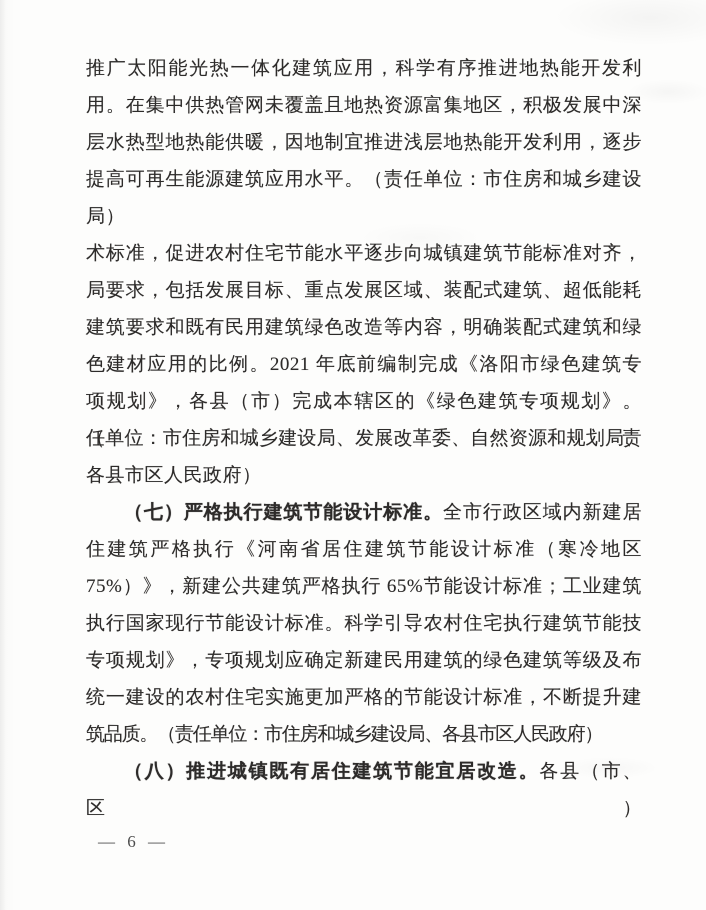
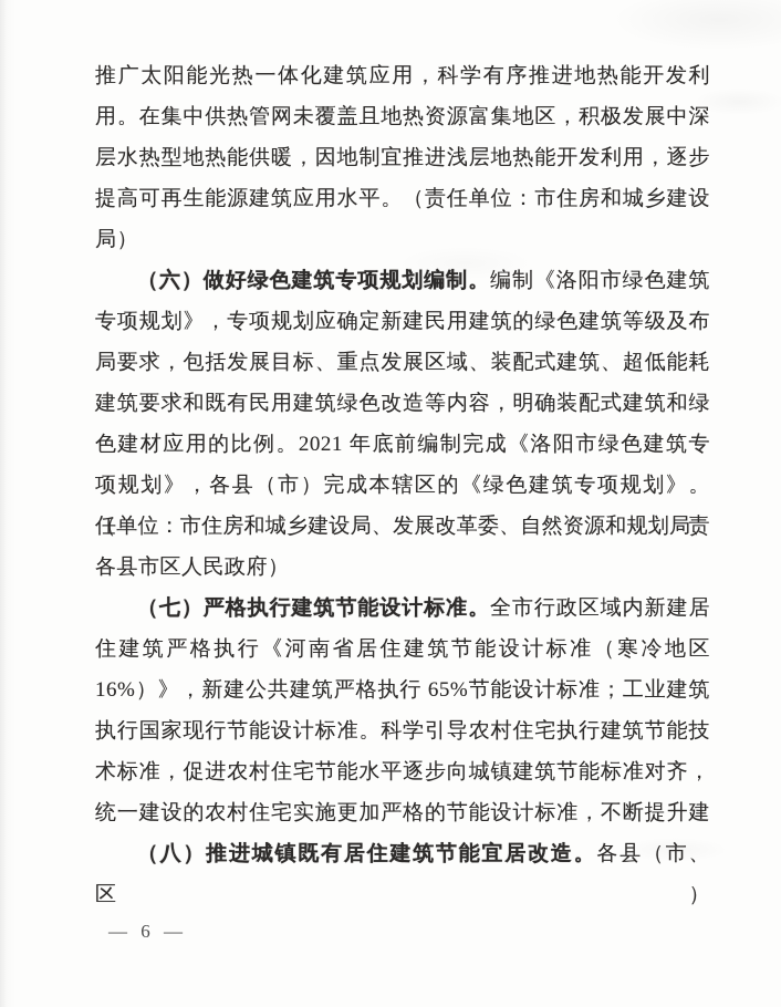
  推广太阳能光热一体化建筑应用，科学有序推进地热能开发利
  用。在集中供热管网未覆盖且地热资源富集地区，积极发展中深
  层水热型地热能供暖，因地制宜推进浅层地热能开发利用，逐步
  提高可再生能源建筑应用水平。（责任单位：市住房和城乡建设
  局）
+ （六）做好绿色建筑专项规划编制。编制《洛阳市绿色建筑
- 术标准，促进农村住宅节能水平逐步向城镇建筑节能标准对齐，
+ 专项规划》，专项规划应确定新建民用建筑的绿色建筑等级及布
  局要求，包括发展目标、重点发展区域、装配式建筑、超低能耗
  建筑要求和既有民用建筑绿色改造等内容，明确装配式建筑和绿
  色建材应用的比例。2021 年底前编制完成《洛阳市绿色建筑专
  项规划》，各县（市）完成本辖区的《绿色建筑专项规划》。（责
  任单位：市住房和城乡建设局、发展改革委、自然资源和规划局、
  各县市区人民政府）
  （七）严格执行建筑节能设计标准。全市行政区域内新建居
  住建筑严格执行《河南省居住建筑节能设计标准（寒冷地区
- 75%）》，新建公共建筑严格执行 65%节能设计标准；工业建筑
+ 16%）》，新建公共建筑严格执行 65%节能设计标准；工业建筑
  执行国家现行节能设计标准。科学引导农村住宅执行建筑节能技
- 专项规划》，专项规划应确定新建民用建筑的绿色建筑等级及布
+ 术标准，促进农村住宅节能水平逐步向城镇建筑节能标准对齐，
  统一建设的农村住宅实施更加严格的节能设计标准，不断提升建
- 筑品质。（责任单位：市住房和城乡建设局、各县市区人民政府）
  （八）推进城镇既有居住建筑节能宜居改造。各县（市、区）
  — 6 —
